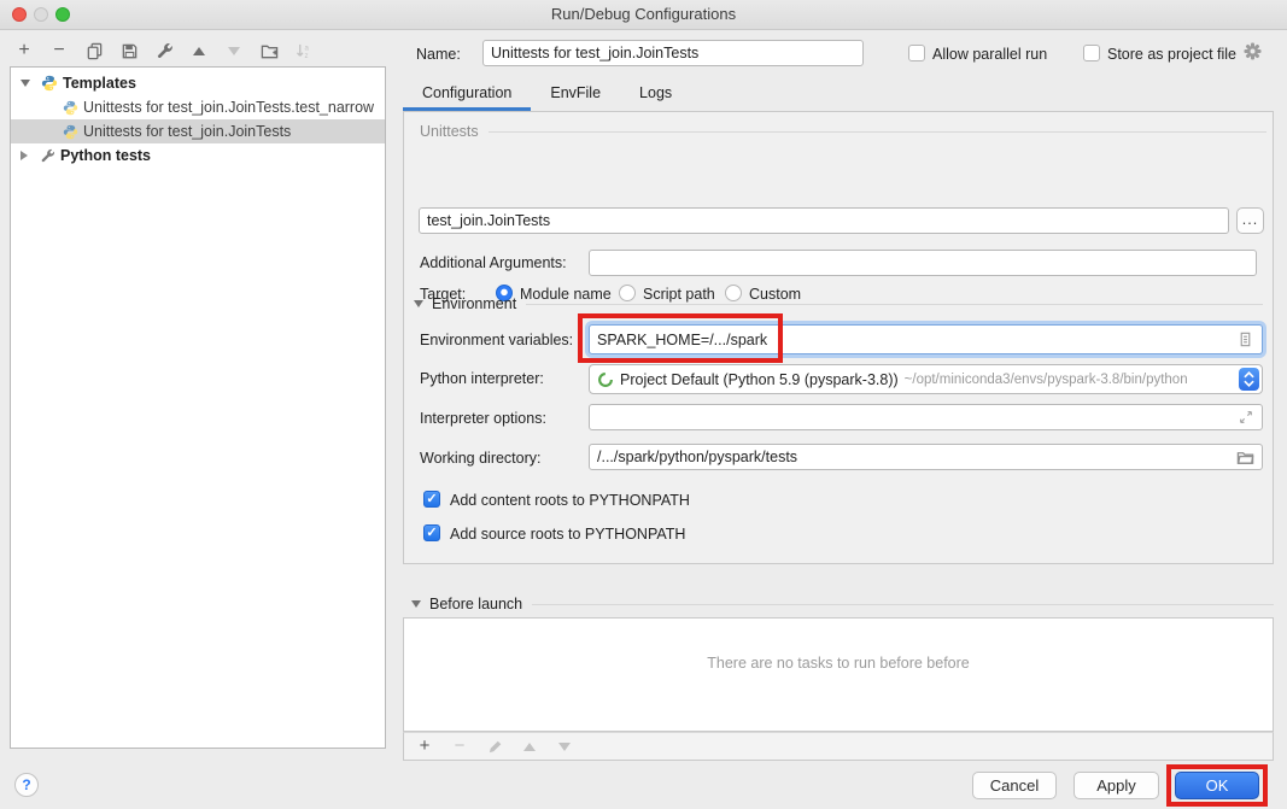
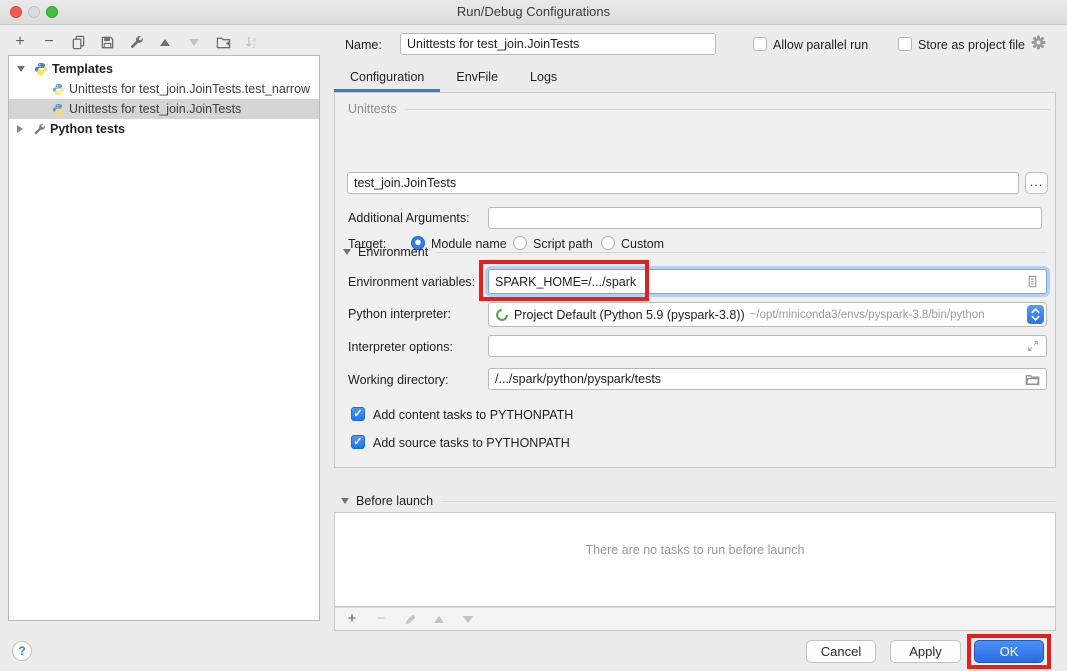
  Run/Debug Configurations
  +
  −
  Templates
  Unittests for test_join.JoinTests.test_narrow
  Unittests for test_join.JoinTests
  Python tests
  Name:
  Unittests for test_join.JoinTests
  Allow parallel run
  Store as project file
  Configuration
  EnvFile
  Logs
  Unittests
  Target:
  Module name
  Script path
  Custom
  test_join.JoinTests
  ...
  Additional Arguments:
  Environment
  Environment variables:
  SPARK_HOME=/.../spark
  Python interpreter:
  Project Default (Python 5.9 (pyspark-3.8))
  ~/opt/miniconda3/envs/pyspark-3.8/bin/python
  Interpreter options:
  Working directory:
  /.../spark/python/pyspark/tests
  ✓
- Add content roots to PYTHONPATH
+ Add content tasks to PYTHONPATH
  ✓
- Add source roots to PYTHONPATH
+ Add source tasks to PYTHONPATH
  Before launch
- There are no tasks to run before before
+ There are no tasks to run before launch
  +
  −
  ?
  Cancel
  Apply
  OK
